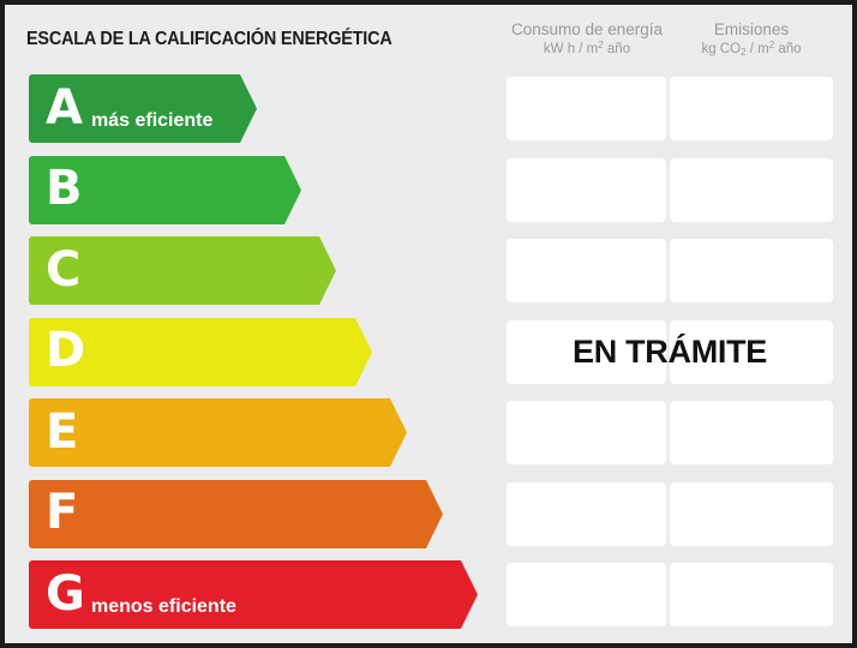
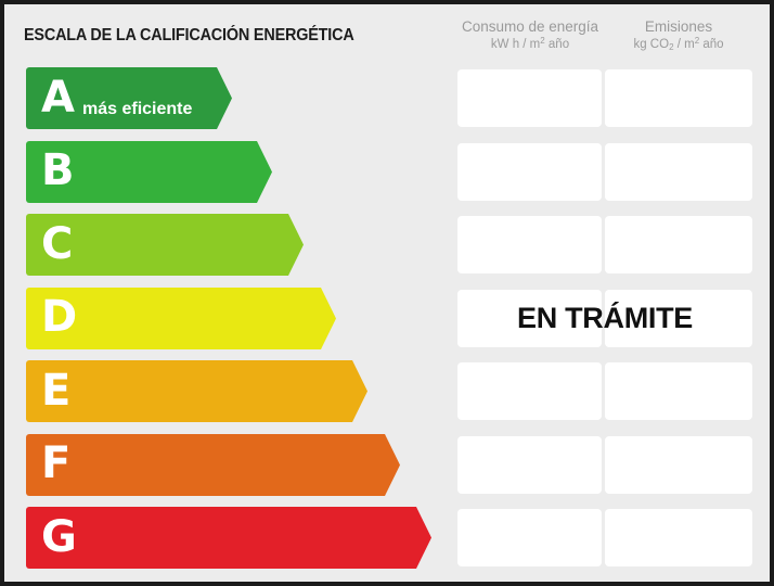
  ESCALA DE LA CALIFICACIÓN ENERGÉTICA
  Consumo de energía
  kW h / m2 año
  Emisiones
  kg CO2 / m2 año
  A
  más eficiente
  B
  C
  D
  E
  F
  G
- menos eficiente
  EN TRÁMITE
